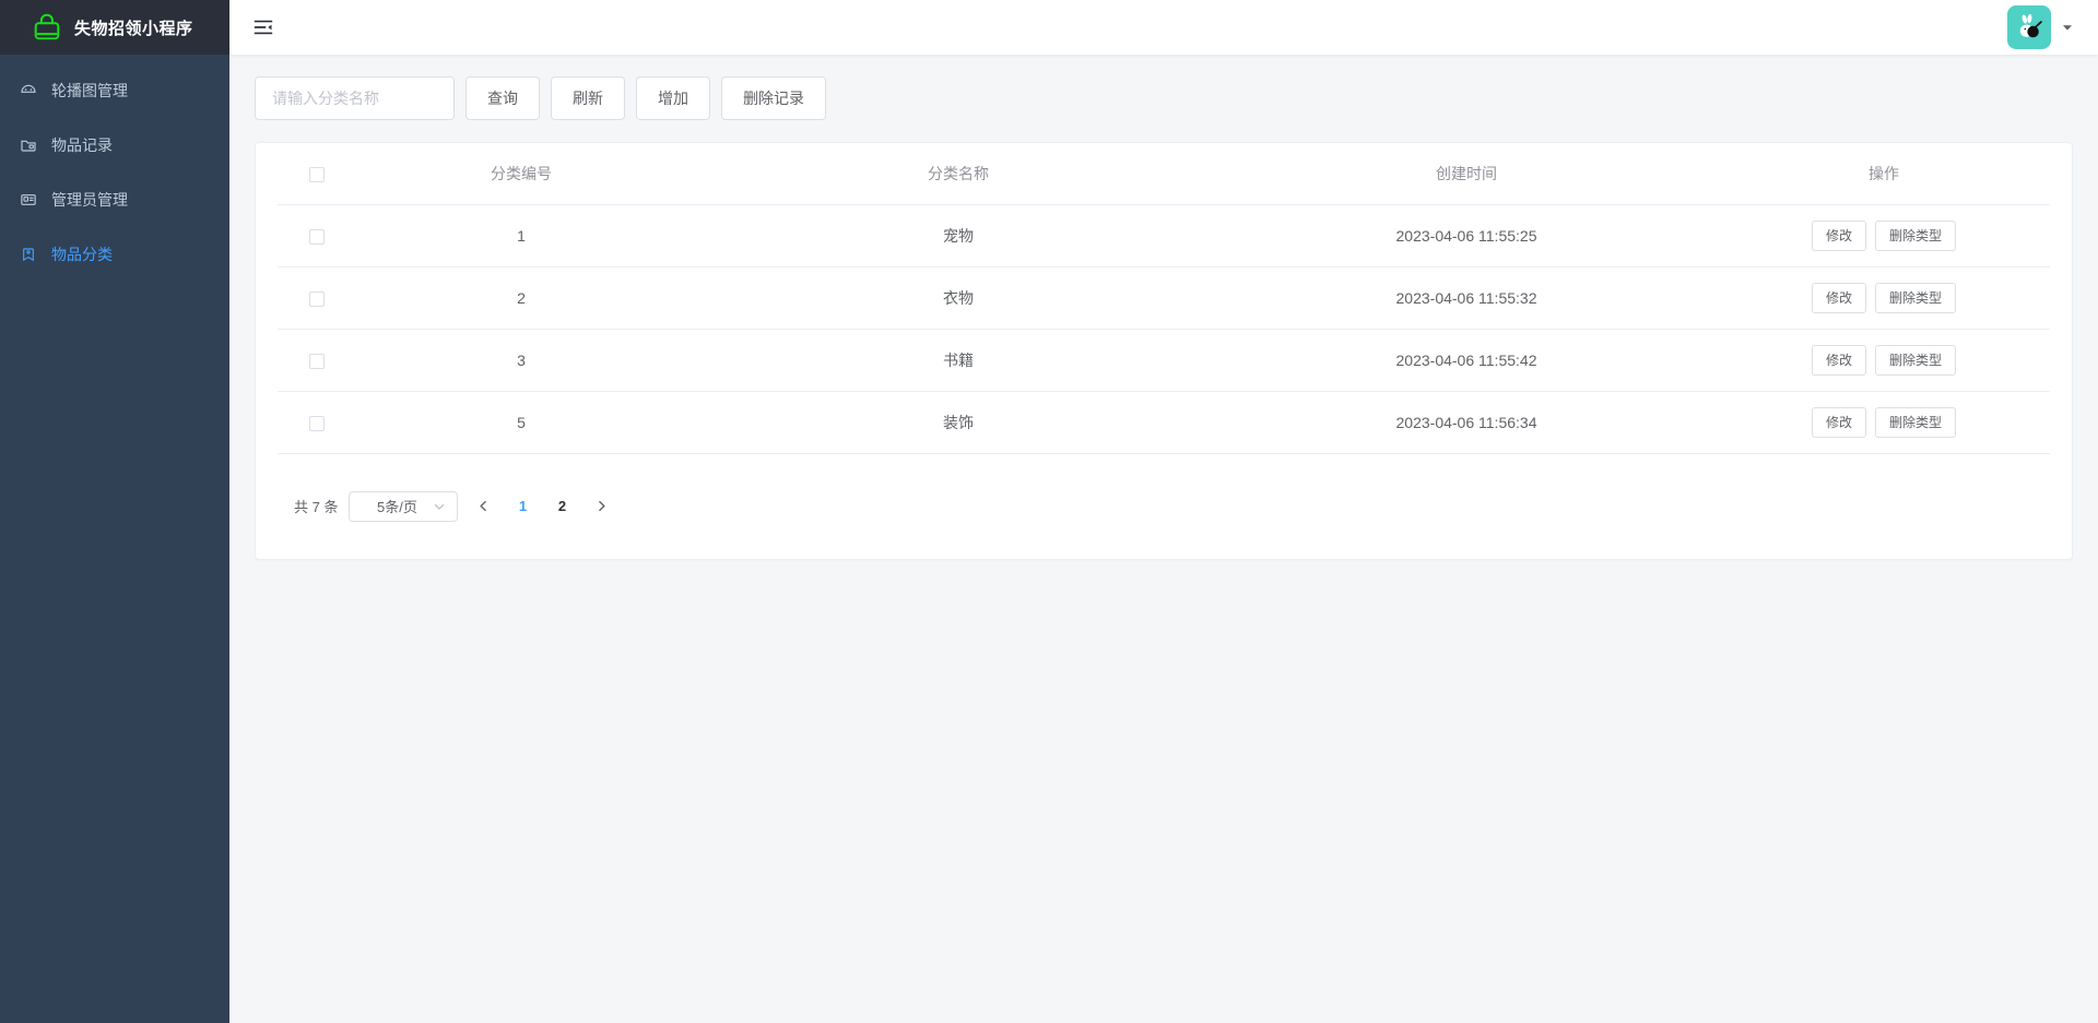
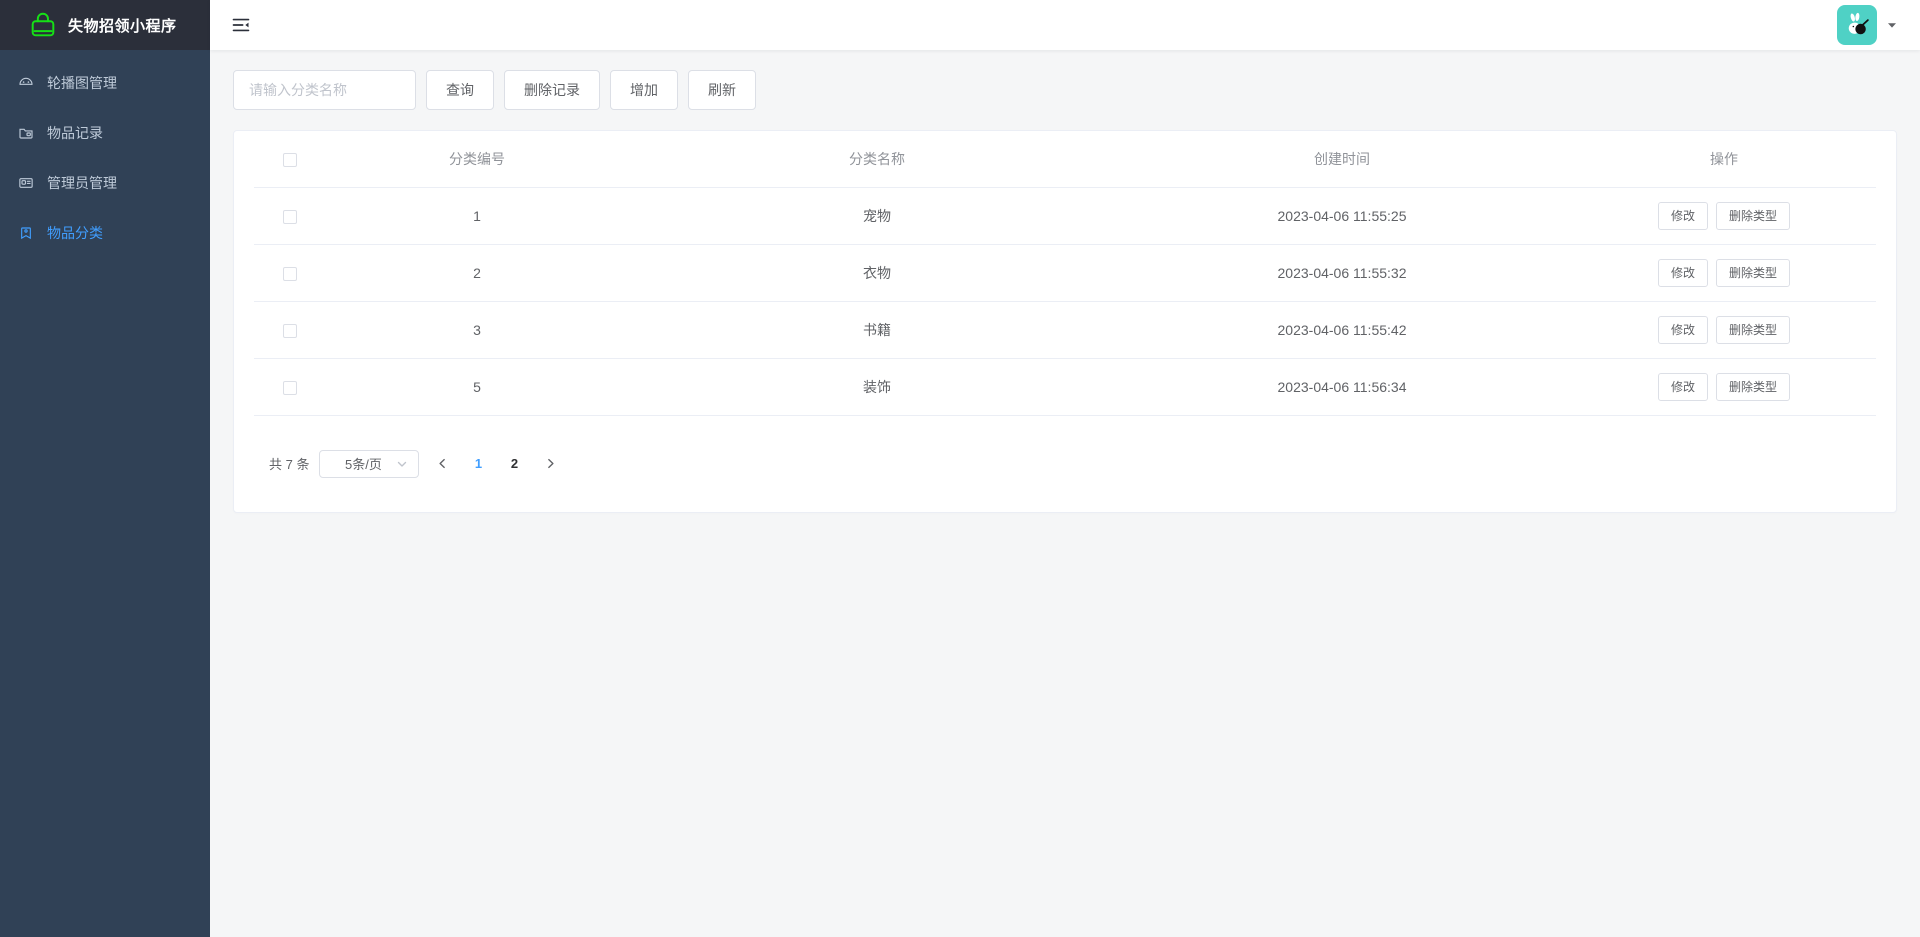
  失物招领小程序
  轮播图管理
  物品记录
  管理员管理
  物品分类
  请输入分类名称
  查询
- 刷新
+ 删除记录
  增加
- 删除记录
+ 刷新
  	分类编号	分类名称	创建时间	操作
  	1	宠物	2023-04-06 11:55:25	修改 删除类型
  	2	衣物	2023-04-06 11:55:32	修改 删除类型
  	3	书籍	2023-04-06 11:55:42	修改 删除类型
  	5	装饰	2023-04-06 11:56:34	修改 删除类型
  共 7 条
  5条/页
  1
  2
